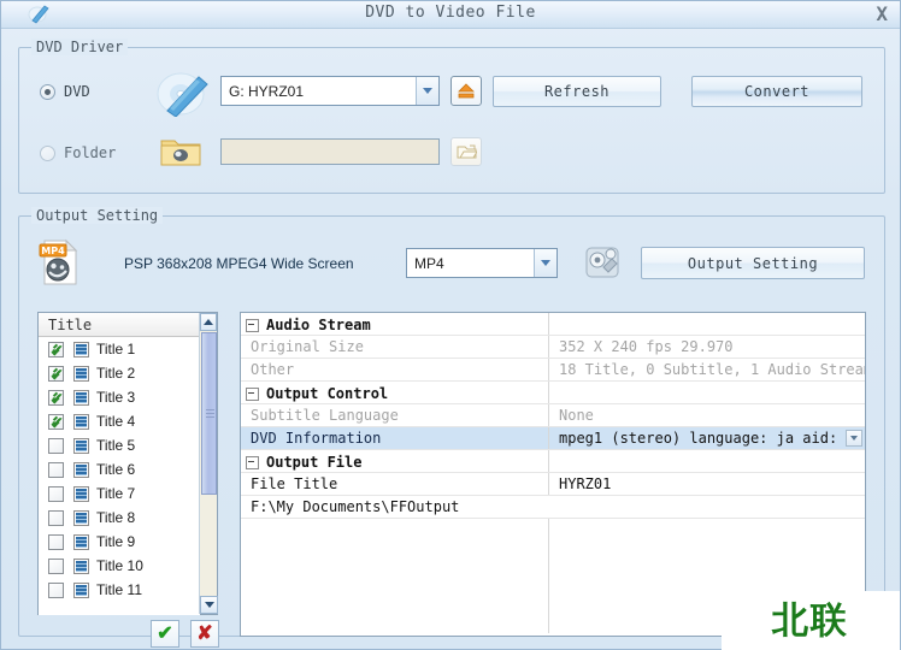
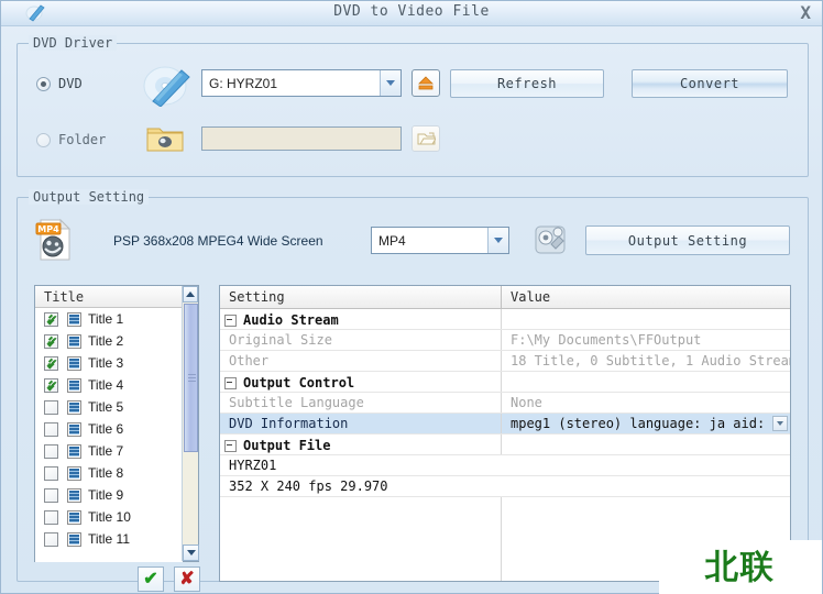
  DVD to Video File
  X
  DVD Driver
  DVD
  G: HYRZ01
  Refresh
  Convert
  Folder
  Output Setting
  MP4
  PSP 368x208 MPEG4 Wide Screen
  MP4
  Output Setting
  Title
  ✔
  Title 1
  ✔
  Title 2
  ✔
  Title 3
  ✔
  Title 4
  Title 5
  Title 6
  Title 7
  Title 8
  Title 9
  Title 10
  Title 11
  ✔
  ✘
+ Setting
+ Value
  Audio Stream
  Original Size
- 352 X 240 fps 29.970
+ F:\My Documents\FFOutput
  Other
  18 Title, 0 Subtitle, 1 Audio Strea
  Output Control
  Subtitle Language
  None
  DVD Information
  mpeg1 (stereo) language: ja aid:
  Output File
- File Title
  HYRZ01
- F:\My Documents\FFOutput
+ 352 X 240 fps 29.970
  北联
